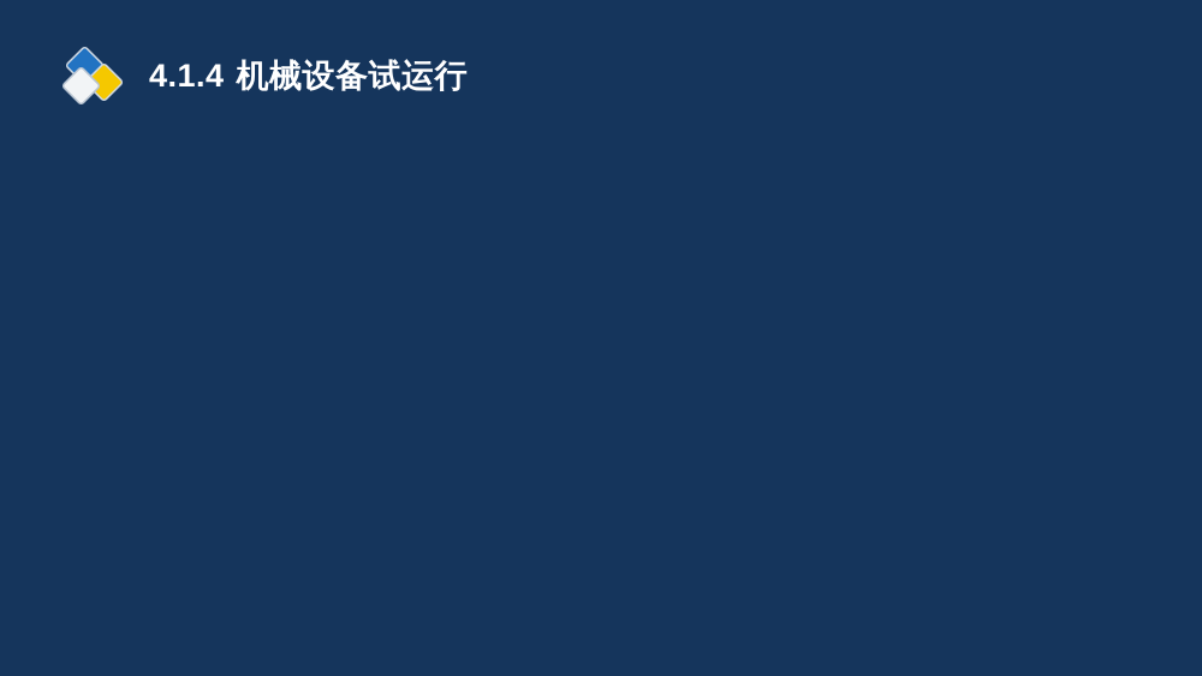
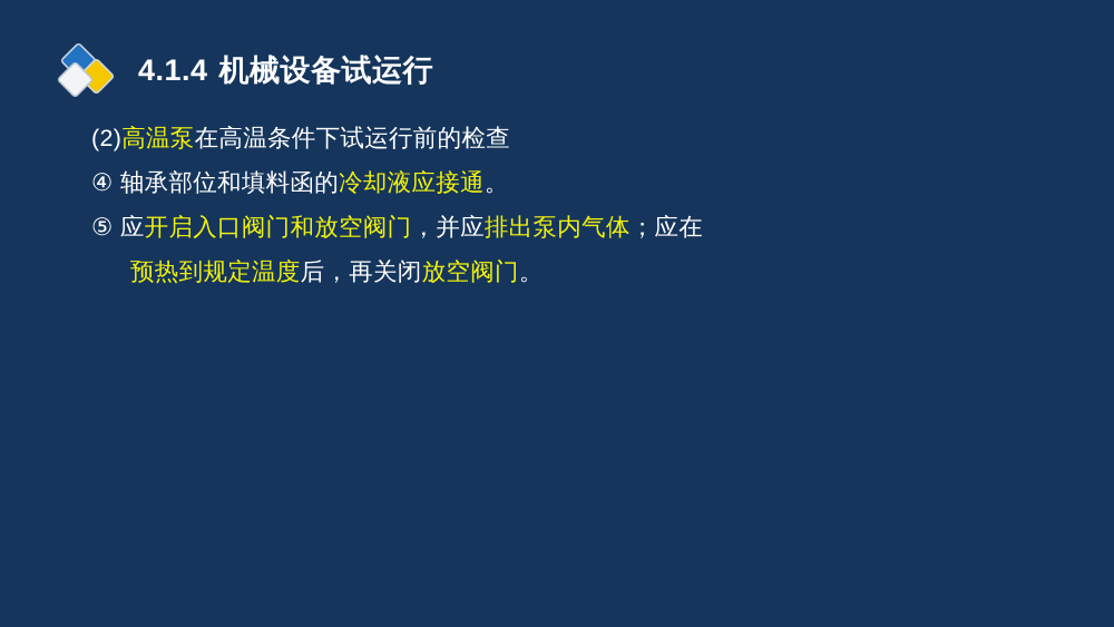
  4.1.4 机械设备试运行
+ (2)高温泵在高温条件下试运行前的检查
+ ④ 轴承部位和填料函的冷却液应接通。
+ ⑤ 应开启入口阀门和放空阀门，并应排出泵内气体；应在
+ 预热到规定温度后，再关闭放空阀门。
